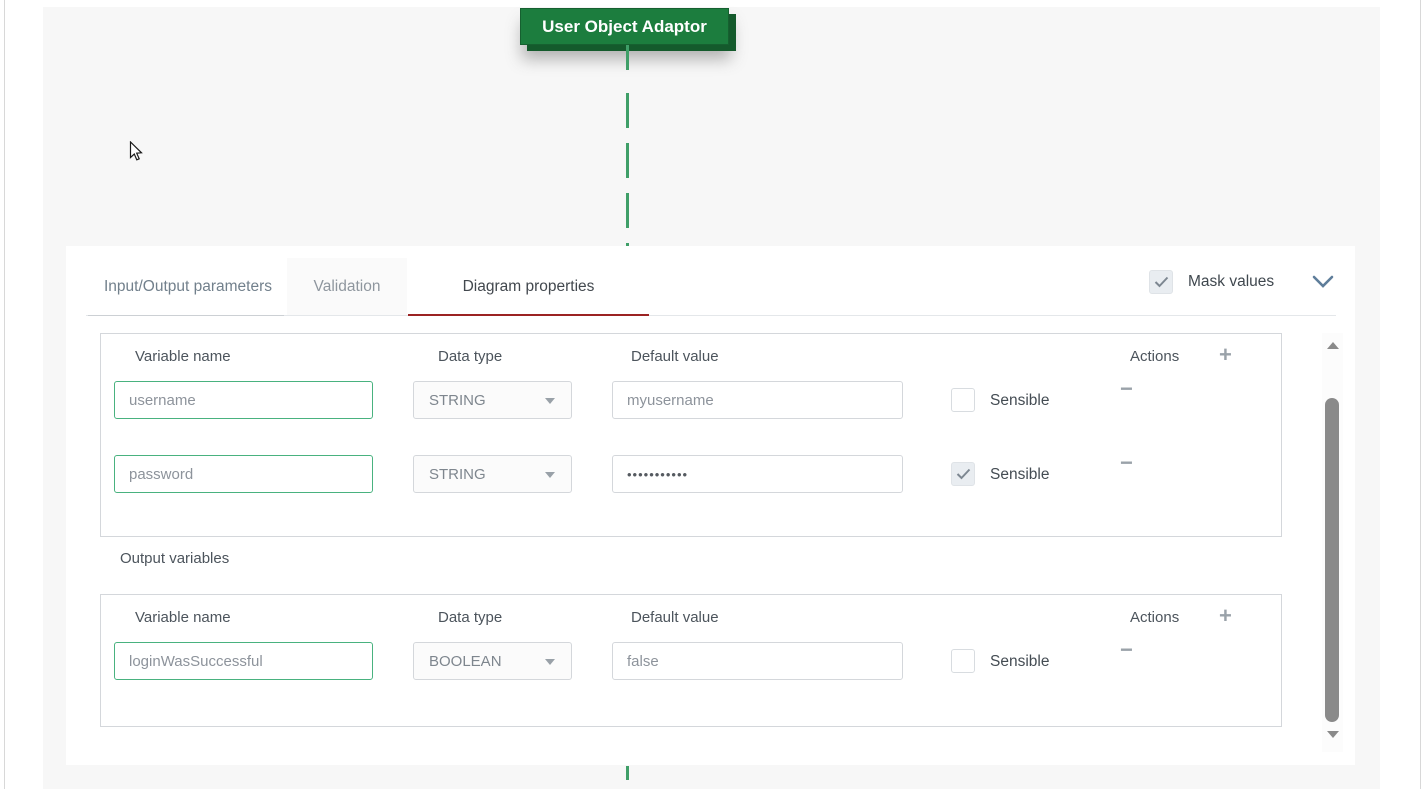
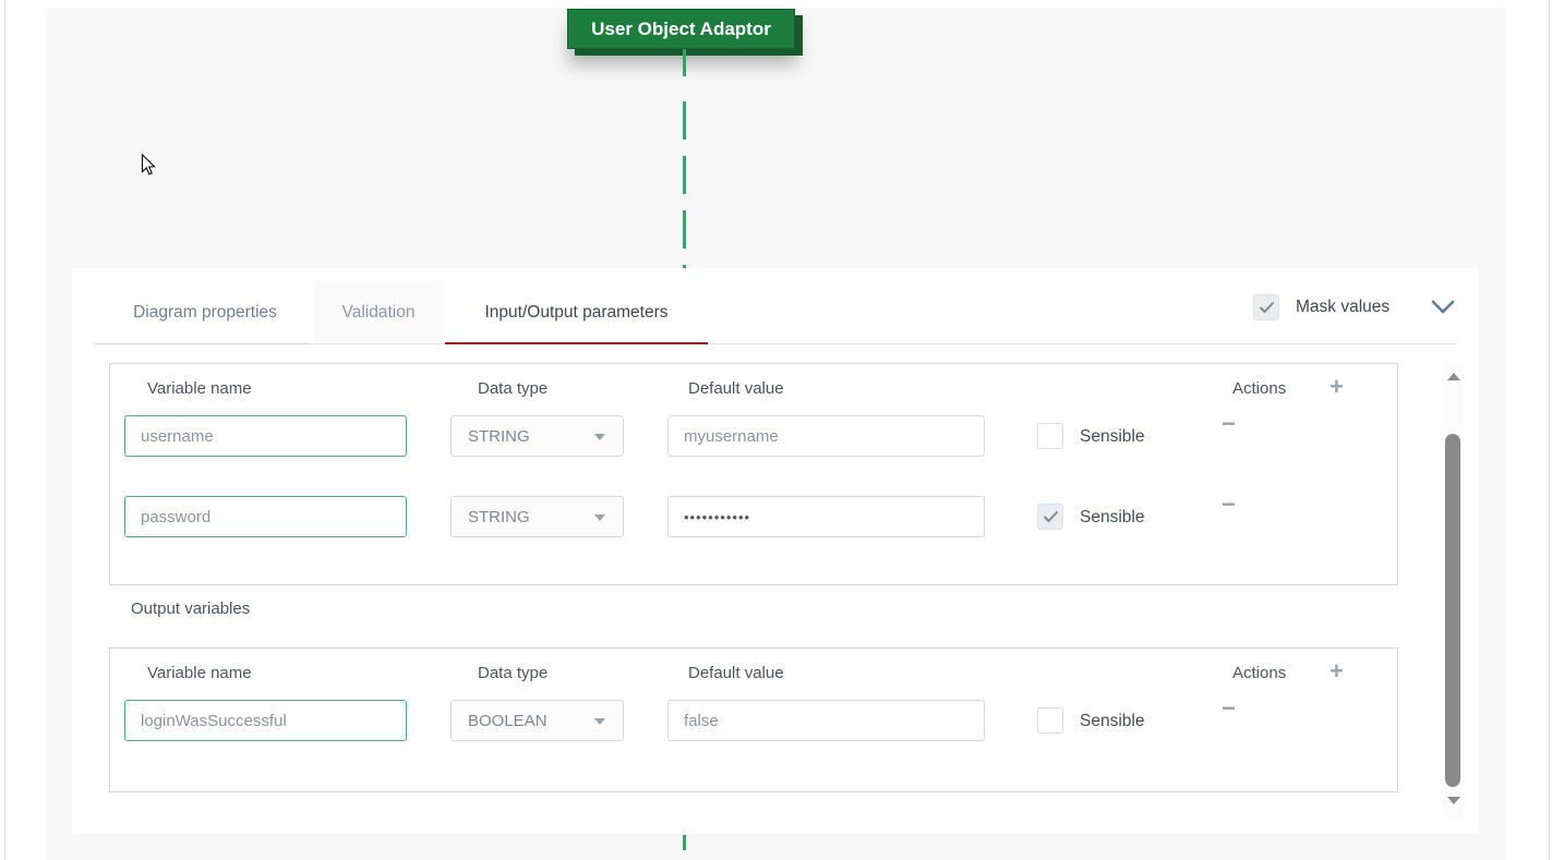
  User Object Adaptor
- Input/Output parameters
+ Diagram properties
  Validation
- Diagram properties
+ Input/Output parameters
  Mask values
  Variable name
  Data type
  Default value
  Actions
  +
  username
  STRING
  myusername
  Sensible
  −
  password
  STRING
  •••••••••••
  Sensible
  −
  Output variables
  Variable name
  Data type
  Default value
  Actions
  +
  loginWasSuccessful
  BOOLEAN
  false
  Sensible
  −
